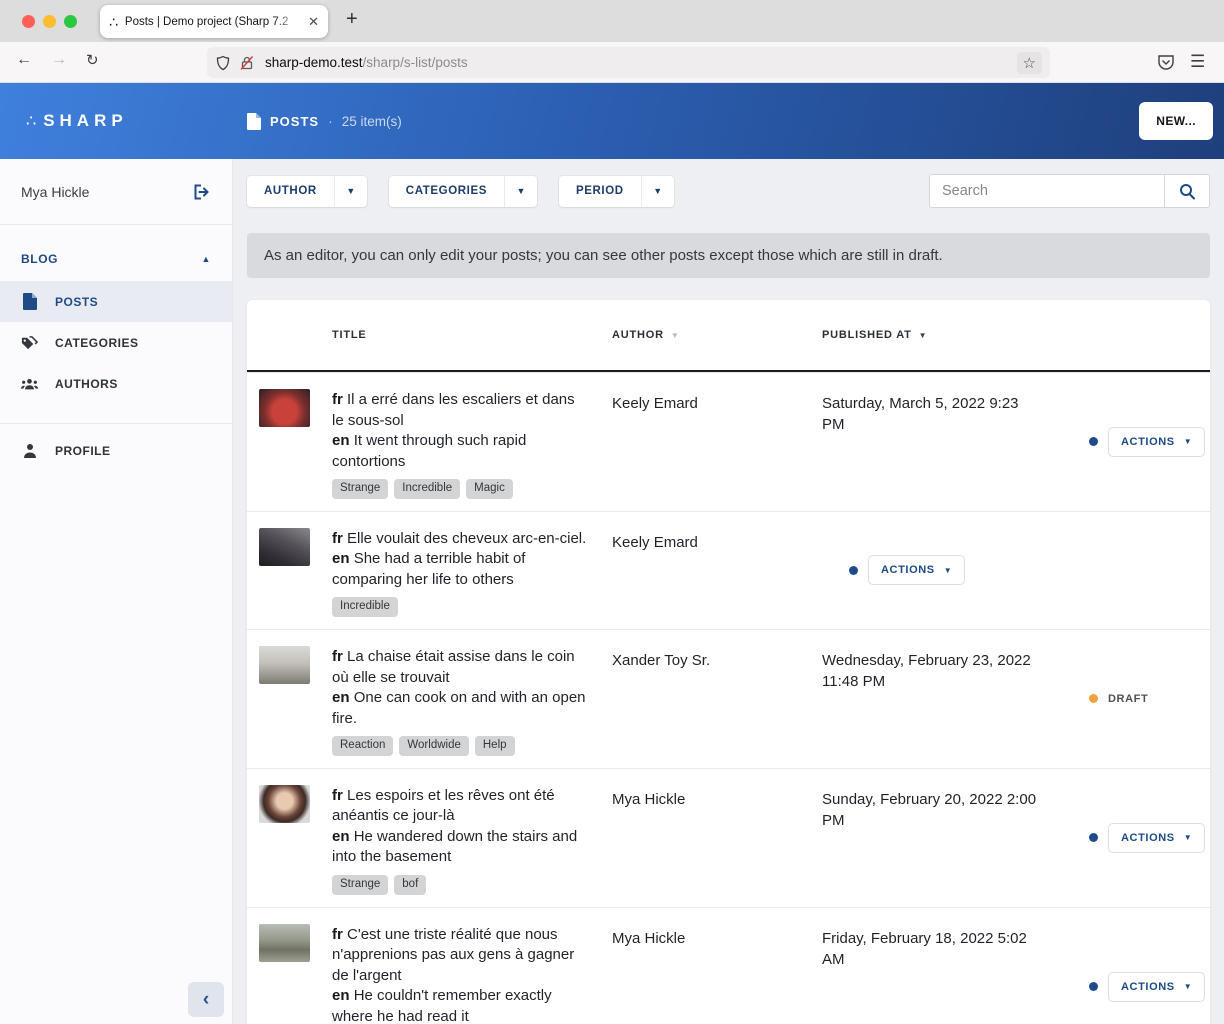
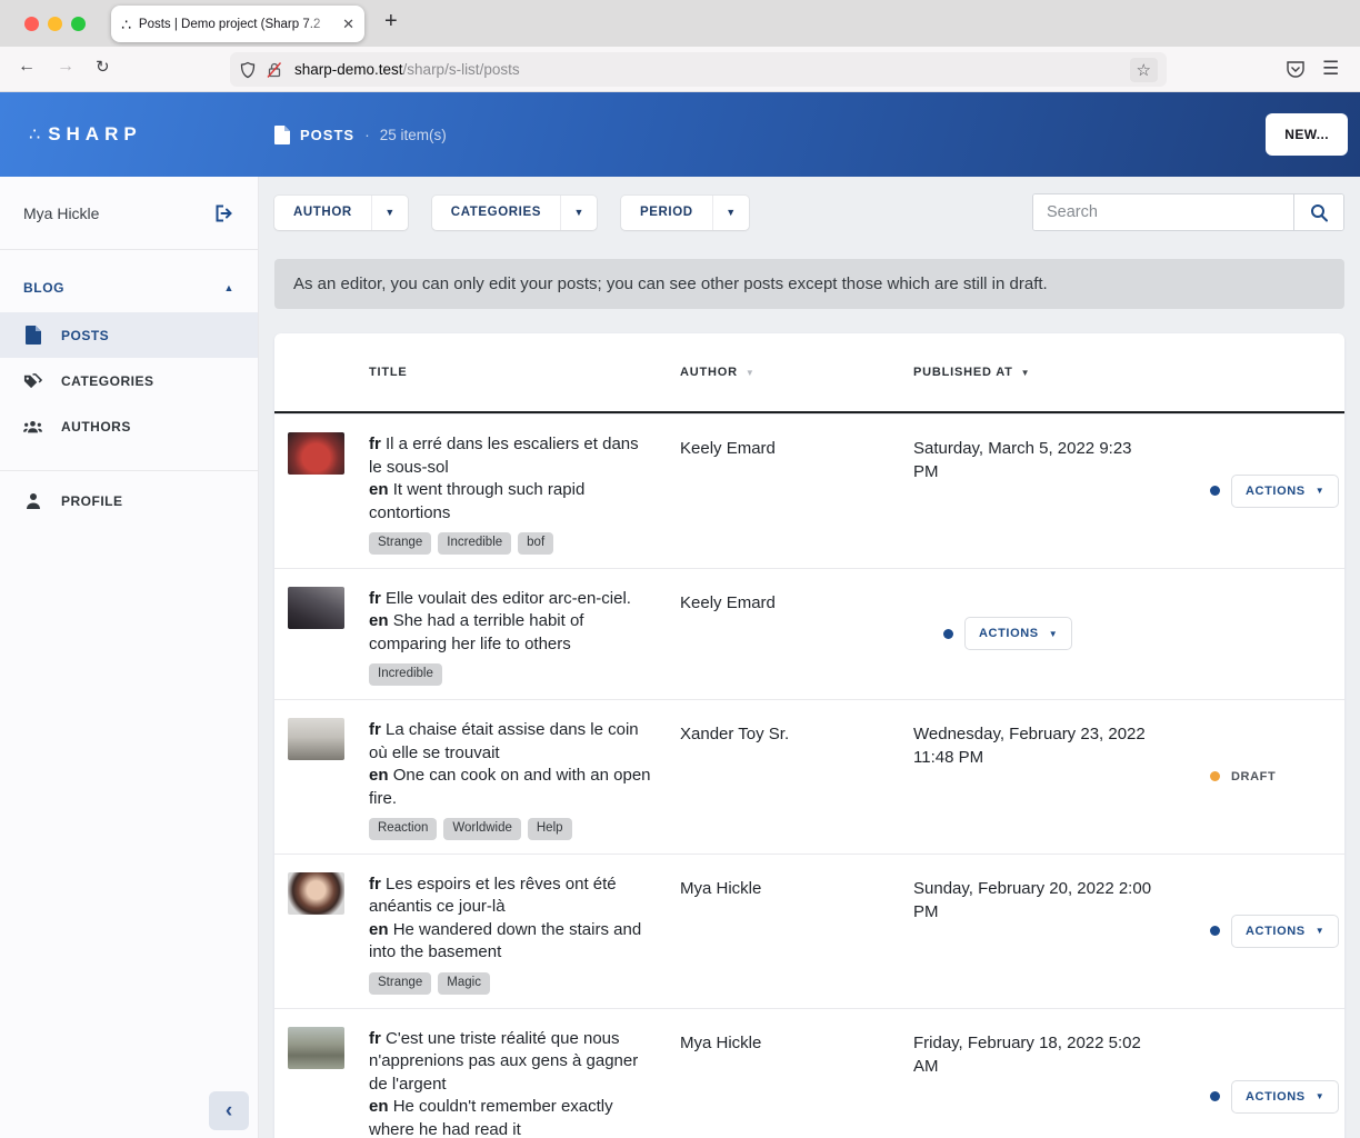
  ∴
  Posts | Demo project (Sharp 7.2
  ✕
  +
  ←
  →
  ↻
  sharp-demo.test/sharp/s-list/posts
  ☆
  ☰
  ∴
  SHARP
  POSTS
  ·
  25 item(s)
  NEW...
  Mya Hickle
  BLOG
  ▲
  POSTS
  CATEGORIES
  AUTHORS
  PROFILE
  ‹
  AUTHOR
  ▼
  CATEGORIES
  ▼
  PERIOD
  ▼
  Search
  As an editor, you can only edit your posts; you can see other posts except those which are still in draft.
  TITLE
  AUTHOR
  ▼
  PUBLISHED AT
  ▼
  fr Il a erré dans les escaliers et dans le sous-sol
  en It went through such rapid contortions
  Strange
  Incredible
- Magic
+ bof
  Keely Emard
  Saturday, March 5, 2022 9:23 PM
  ACTIONS
  ▼
- fr Elle voulait des cheveux arc-en-ciel.
+ fr Elle voulait des editor arc-en-ciel.
  en She had a terrible habit of comparing her life to others
  Incredible
  Keely Emard
  ACTIONS
  ▼
  fr La chaise était assise dans le coin où elle se trouvait
  en One can cook on and with an open fire.
  Reaction
  Worldwide
  Help
  Xander Toy Sr.
  Wednesday, February 23, 2022 11:48 PM
  DRAFT
  fr Les espoirs et les rêves ont été anéantis ce jour-là
  en He wandered down the stairs and into the basement
  Strange
- bof
+ Magic
  Mya Hickle
  Sunday, February 20, 2022 2:00 PM
  ACTIONS
  ▼
  fr C'est une triste réalité que nous n'apprenions pas aux gens à gagner de l'argent
  en He couldn't remember exactly where he had read it
  Mya Hickle
  Friday, February 18, 2022 5:02 AM
  ACTIONS
  ▼
